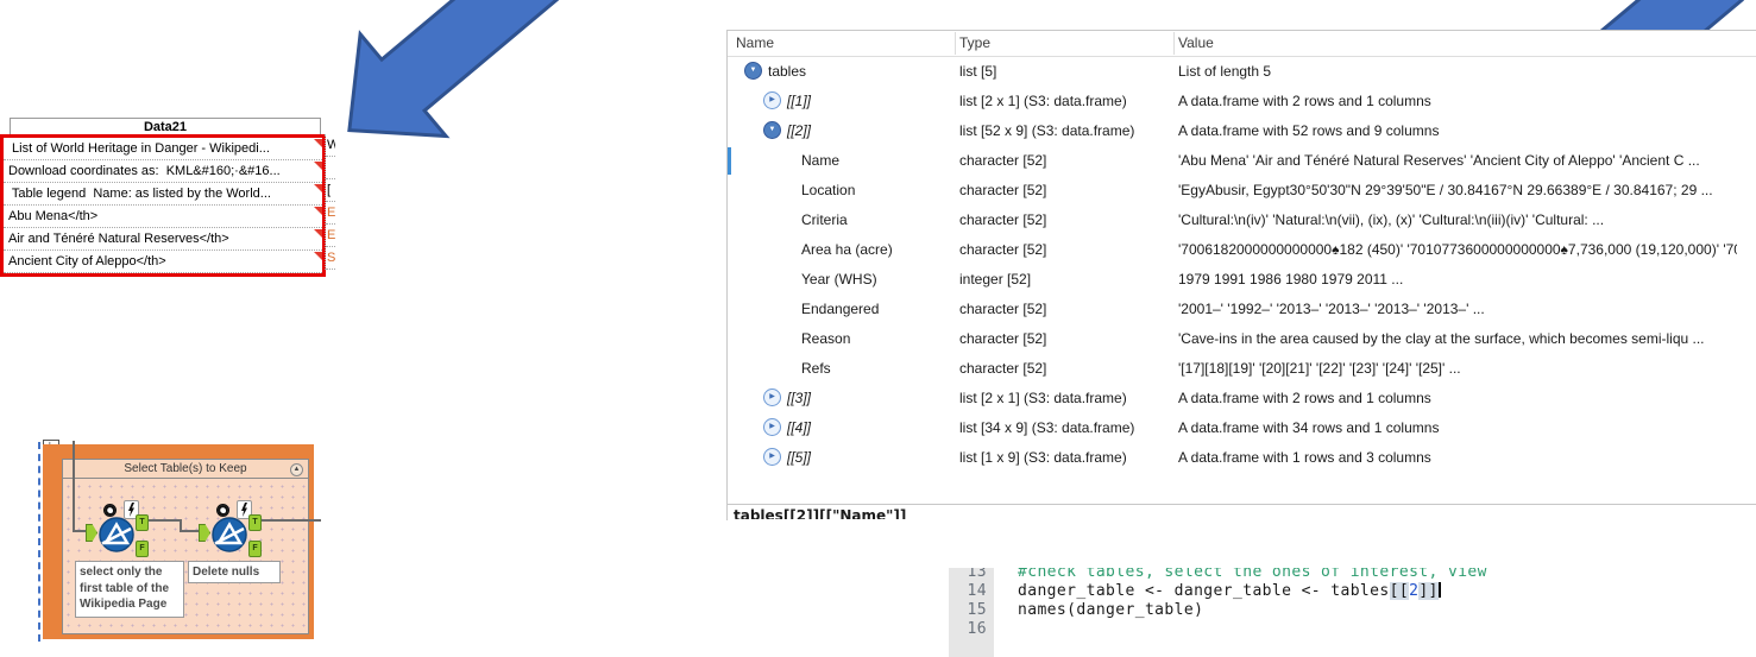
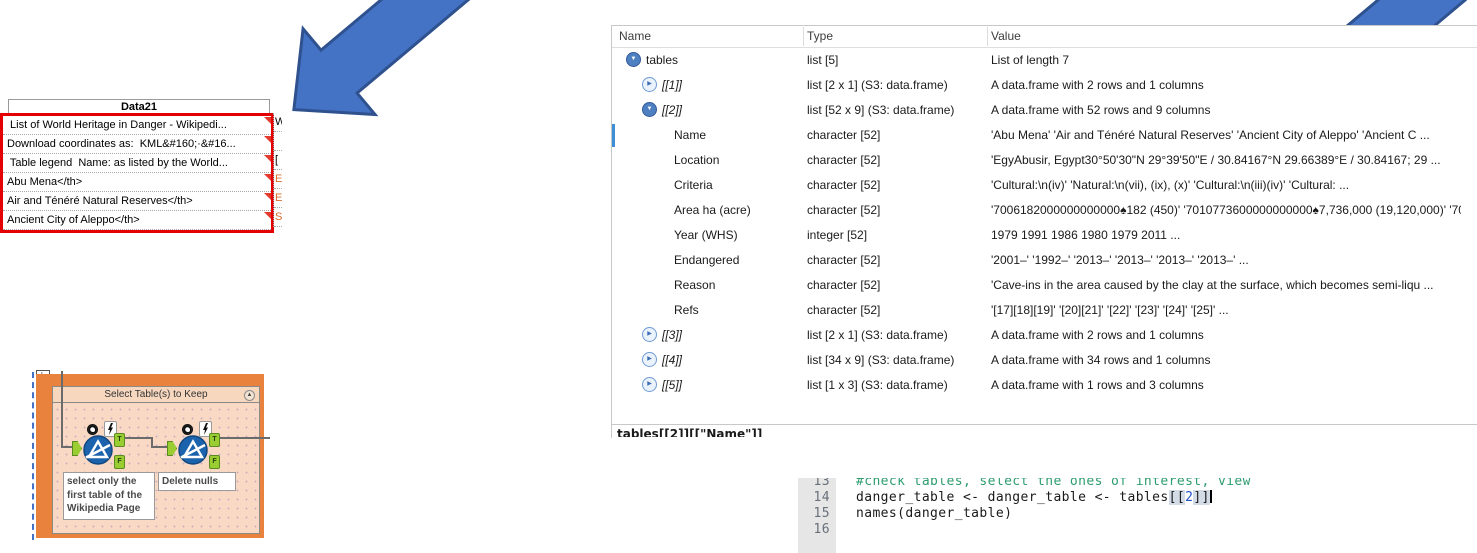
  Data21
  List of World Heritage in Danger - Wikipedi...
  Download coordinates as: KML&#160;·&#16...
  Table legend Name: as listed by the World...
  Abu Mena</th>
  Air and Ténéré Natural Reserves</th>
  Ancient City of Aleppo</th>
  W
  [
  E
  E
  S
  Name
  Type
  Value
  tables
  list [5]
- List of length 5
+ List of length 7
  [[1]]
  list [2 x 1] (S3: data.frame)
  A data.frame with 2 rows and 1 columns
  [[2]]
  list [52 x 9] (S3: data.frame)
  A data.frame with 52 rows and 9 columns
  Name
  character [52]
  'Abu Mena' 'Air and Ténéré Natural Reserves' 'Ancient City of Aleppo' 'Ancient C ...
  Location
  character [52]
  'EgyAbusir, Egypt30°50'30"N 29°39'50"E / 30.84167°N 29.66389°E / 30.84167; 29 ...
  Criteria
  character [52]
  'Cultural:\n(iv)' 'Natural:\n(vii), (ix), (x)' 'Cultural:\n(iii)(iv)' 'Cultural: ...
  Area ha (acre)
  character [52]
  '7006182000000000000♠182 (450)' '7010773600000000000♠7,736,000 (19,120,000)' '7
  Year (WHS)
  integer [52]
  1979 1991 1986 1980 1979 2011 ...
  Endangered
  character [52]
  '2001–' '1992–' '2013–' '2013–' '2013–' '2013–' ...
  Reason
  character [52]
  'Cave-ins in the area caused by the clay at the surface, which becomes semi-liqu ...
  Refs
  character [52]
  '[17][18][19]' '[20][21]' '[22]' '[23]' '[24]' '[25]' ...
  [[3]]
  list [2 x 1] (S3: data.frame)
  A data.frame with 2 rows and 1 columns
  [[4]]
  list [34 x 9] (S3: data.frame)
  A data.frame with 34 rows and 1 columns
  [[5]]
- list [1 x 9] (S3: data.frame)
+ list [1 x 3] (S3: data.frame)
  A data.frame with 1 rows and 3 columns
  tables[[2]][["Name"]]
  Select Table(s) to Keep
  select only the
  first table of the
  Wikipedia Page
  Delete nulls
  13 #check tables, select the ones of interest, view
  14 danger_table <- danger_table <- tables[[2]]
  15 names(danger_table)
  16
